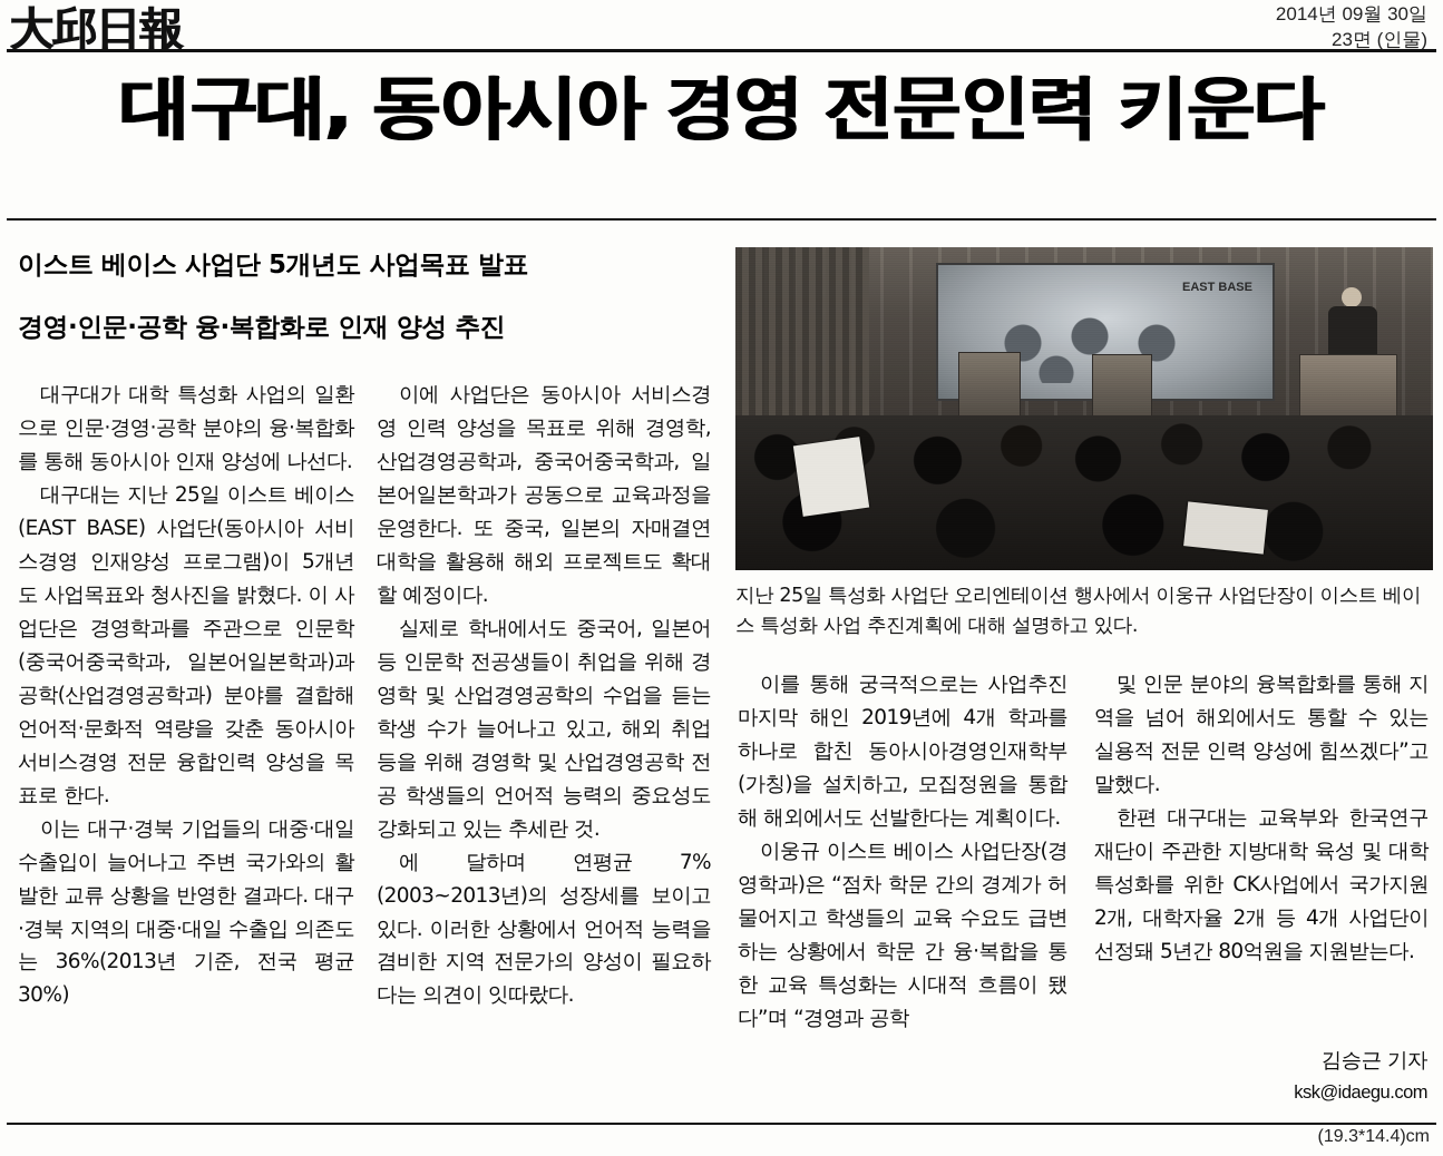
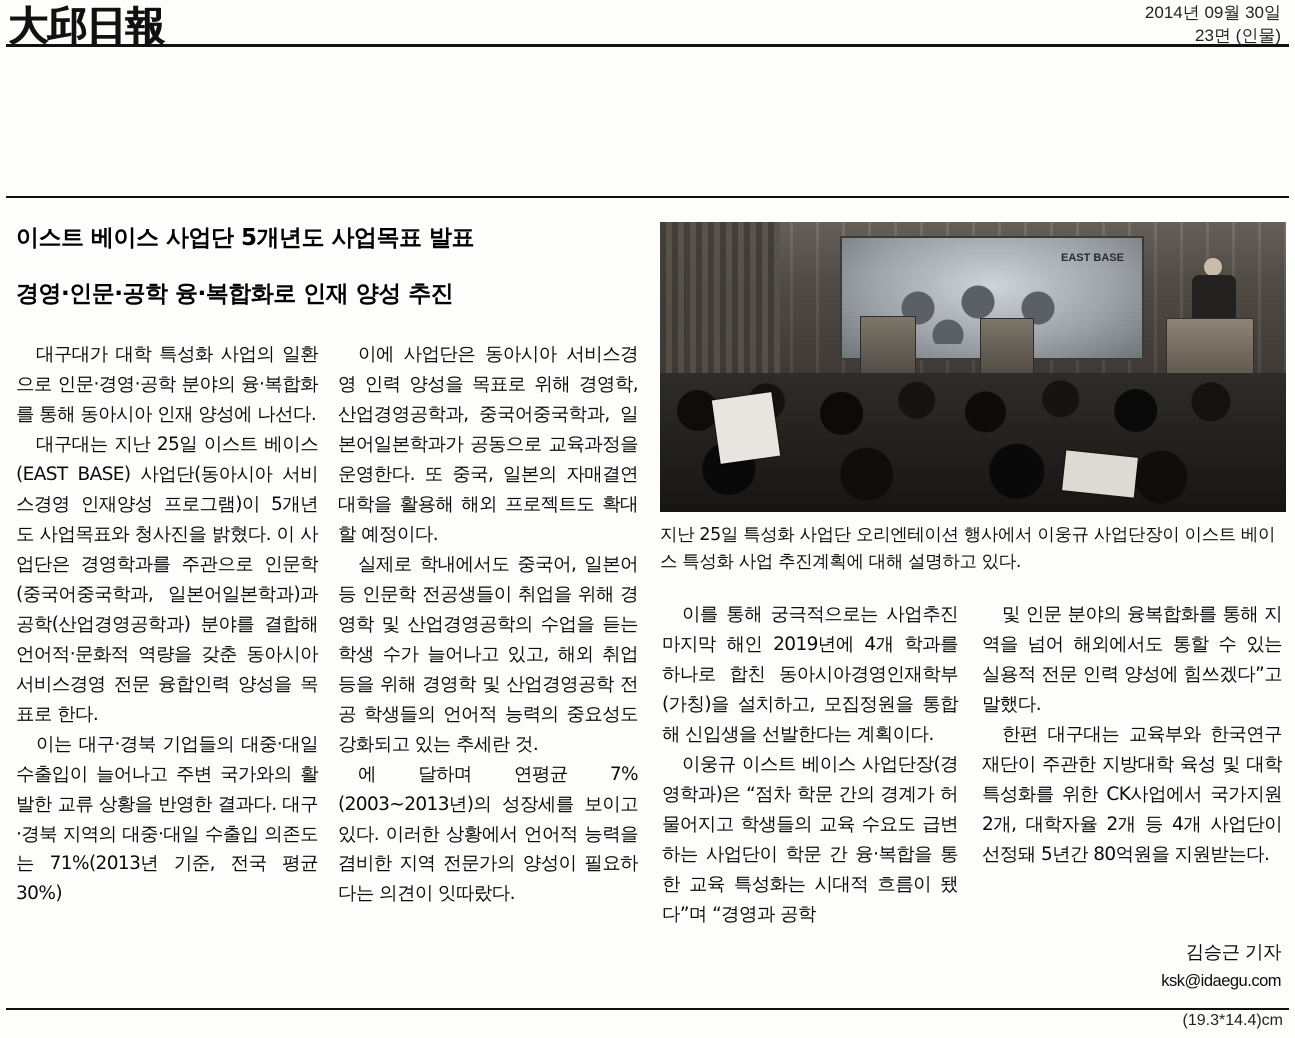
  大邱日報
  2014년 09월 30일
  23면 (인물)
- 대구대, 동아시아 경영 전문인력 키운다
  이스트 베이스 사업단 5개년도 사업목표 발표
  경영·인문·공학 융·복합화로 인재 양성 추진
  지난 25일 특성화 사업단 오리엔테이션 행사에서 이웅규 사업단장이 이스트 베이스 특성화 사업 추진계획에 대해 설명하고 있다.
  대구대가 대학 특성화 사업의 일환으로 인문·경영·공학 분야의 융·복합화를 통해 동아시아 인재 양성에 나선다.
  대구대는 지난 25일 이스트 베이스(EAST BASE) 사업단(동아시아 서비스경영 인재양성 프로그램)이 5개년도 사업목표와 청사진을 밝혔다. 이 사업단은 경영학과를 주관으로 인문학(중국어중국학과, 일본어일본학과)과 공학(산업경영공학과) 분야를 결합해 언어적·문화적 역량을 갖춘 동아시아 서비스경영 전문 융합인력 양성을 목표로 한다.
- 이는 대구·경북 기업들의 대중·대일 수출입이 늘어나고 주변 국가와의 활발한 교류 상황을 반영한 결과다. 대구·경북 지역의 대중·대일 수출입 의존도는 36%(2013년 기준, 전국 평균 30%)
+ 이는 대구·경북 기업들의 대중·대일 수출입이 늘어나고 주변 국가와의 활발한 교류 상황을 반영한 결과다. 대구·경북 지역의 대중·대일 수출입 의존도는 71%(2013년 기준, 전국 평균 30%)
  이에 사업단은 동아시아 서비스경영 인력 양성을 목표로 위해 경영학, 산업경영공학과, 중국어중국학과, 일본어일본학과가 공동으로 교육과정을 운영한다. 또 중국, 일본의 자매결연대학을 활용해 해외 프로젝트도 확대할 예정이다.
  실제로 학내에서도 중국어, 일본어 등 인문학 전공생들이 취업을 위해 경영학 및 산업경영공학의 수업을 듣는 학생 수가 늘어나고 있고, 해외 취업 등을 위해 경영학 및 산업경영공학 전공 학생들의 언어적 능력의 중요성도 강화되고 있는 추세란 것.
  에 달하며 연평균 7%(2003~2013년)의 성장세를 보이고 있다. 이러한 상황에서 언어적 능력을 겸비한 지역 전문가의 양성이 필요하다는 의견이 잇따랐다.
- 이를 통해 궁극적으로는 사업추진 마지막 해인 2019년에 4개 학과를 하나로 합친 동아시아경영인재학부(가칭)을 설치하고, 모집정원을 통합해 해외에서도 선발한다는 계획이다.
+ 이를 통해 궁극적으로는 사업추진 마지막 해인 2019년에 4개 학과를 하나로 합친 동아시아경영인재학부(가칭)을 설치하고, 모집정원을 통합해 신입생을 선발한다는 계획이다.
- 이웅규 이스트 베이스 사업단장(경영학과)은 “점차 학문 간의 경계가 허물어지고 학생들의 교육 수요도 급변하는 상황에서 학문 간 융·복합을 통한 교육 특성화는 시대적 흐름이 됐다”며 “경영과 공학
+ 이웅규 이스트 베이스 사업단장(경영학과)은 “점차 학문 간의 경계가 허물어지고 학생들의 교육 수요도 급변하는 사업단이 학문 간 융·복합을 통한 교육 특성화는 시대적 흐름이 됐다”며 “경영과 공학
  및 인문 분야의 융복합화를 통해 지역을 넘어 해외에서도 통할 수 있는 실용적 전문 인력 양성에 힘쓰겠다”고 말했다.
  한편 대구대는 교육부와 한국연구재단이 주관한 지방대학 육성 및 대학 특성화를 위한 CK사업에서 국가지원 2개, 대학자율 2개 등 4개 사업단이 선정돼 5년간 80억원을 지원받는다.
  김승근 기자
  ksk@idaegu.com
  (19.3*14.4)cm
